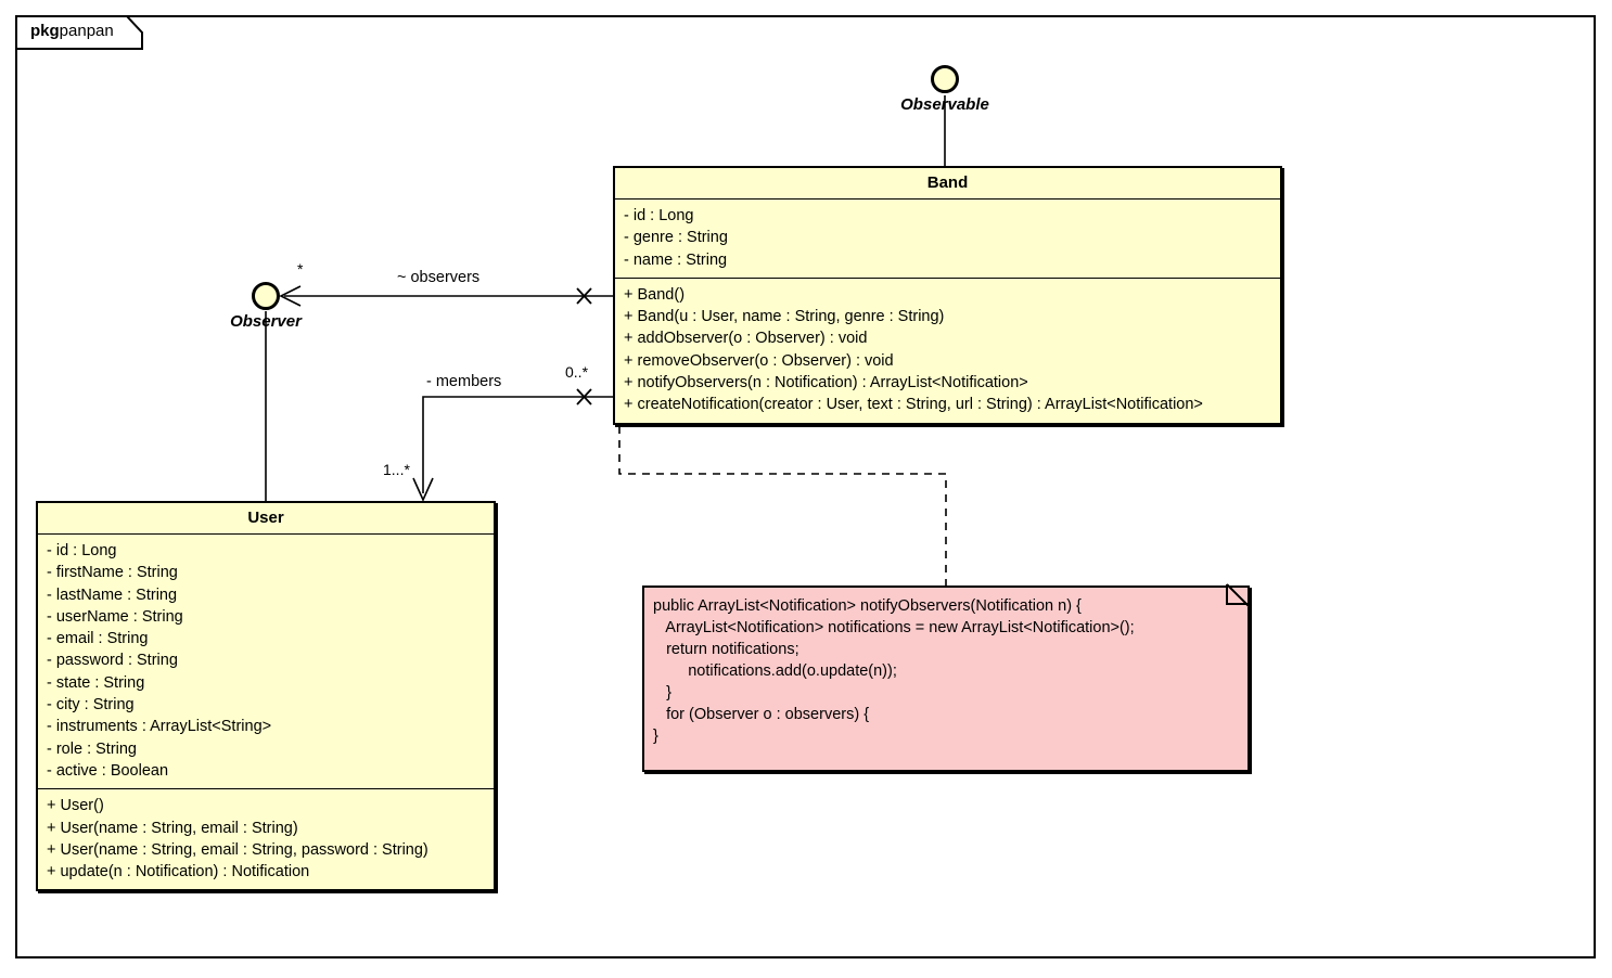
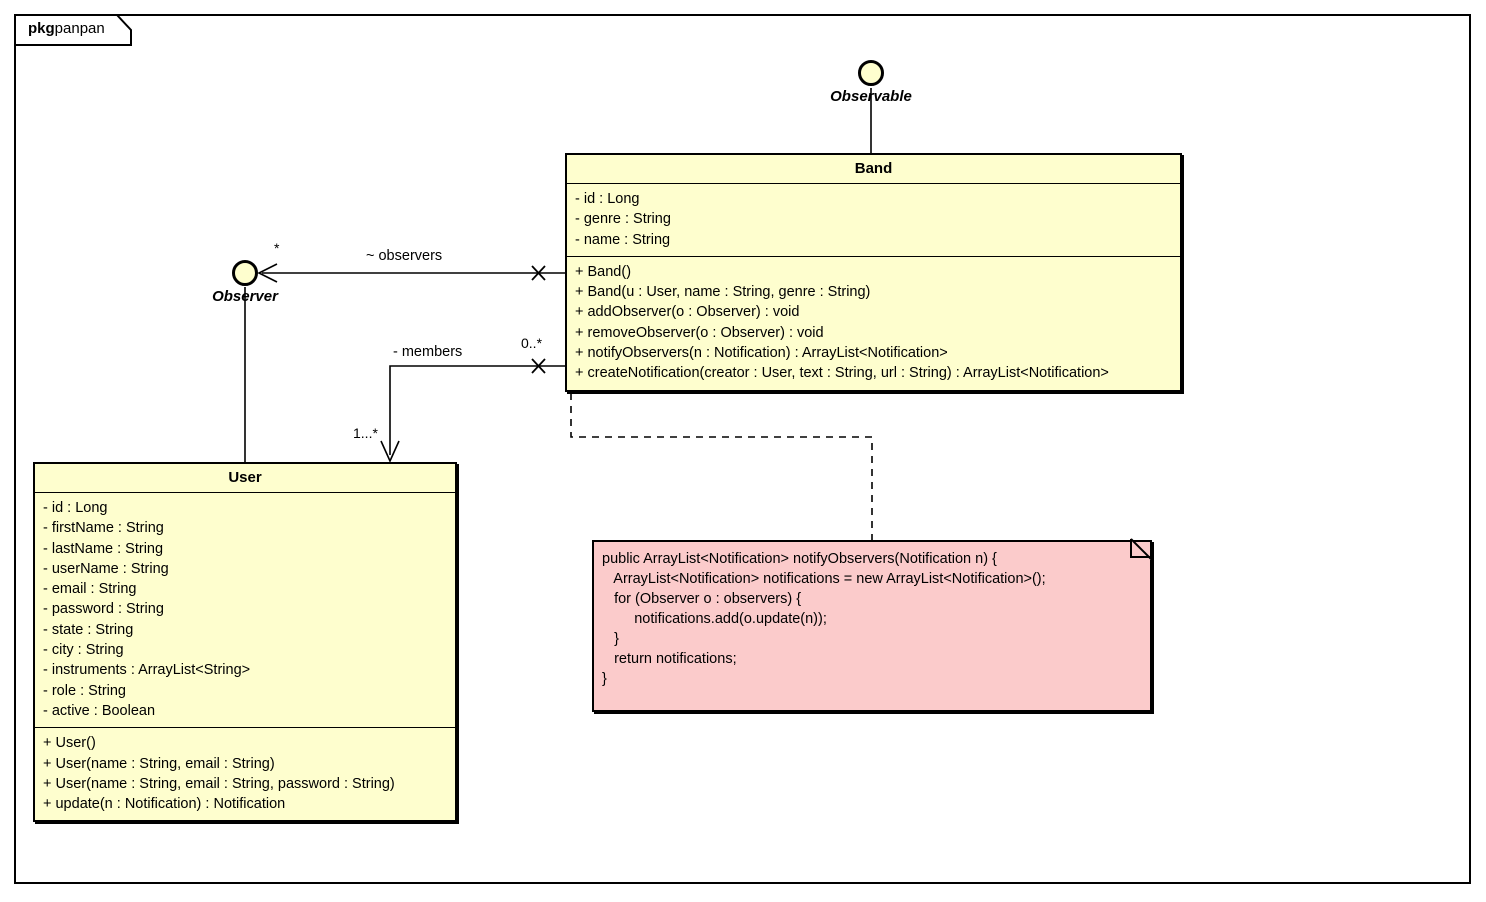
  pkgpanpan
  Observable
  Observer
  *
  ~ observers
  - members
  0..*
  1...*
  Band
  - id : Long
  - genre : String
  - name : String
  + Band()
  + Band(u : User, name : String, genre : String)
  + addObserver(o : Observer) : void
  + removeObserver(o : Observer) : void
  + notifyObservers(n : Notification) : ArrayList<Notification>
  + createNotification(creator : User, text : String, url : String) : ArrayList<Notification>
  User
  - id : Long
  - firstName : String
  - lastName : String
  - userName : String
  - email : String
  - password : String
  - state : String
  - city : String
  - instruments : ArrayList<String>
  - role : String
  - active : Boolean
  + User()
  + User(name : String, email : String)
  + User(name : String, email : String, password : String)
  + update(n : Notification) : Notification
  public ArrayList<Notification> notifyObservers(Notification n) {
  ArrayList<Notification> notifications = new ArrayList<Notification>();
- return notifications;
+ for (Observer o : observers) {
  notifications.add(o.update(n));
  }
- for (Observer o : observers) {
+ return notifications;
  }
